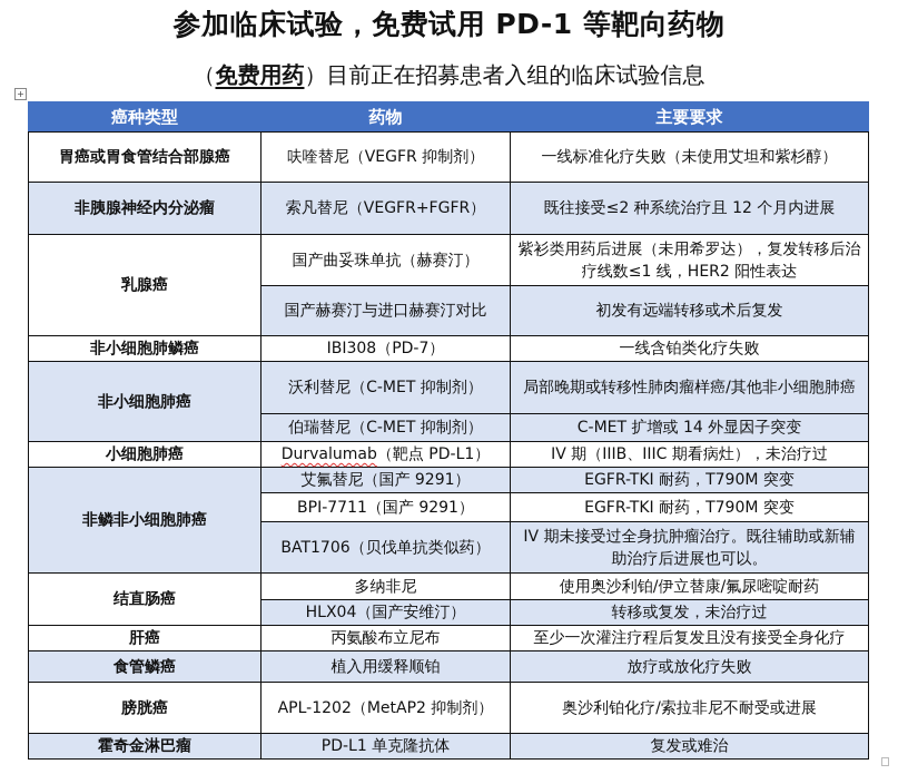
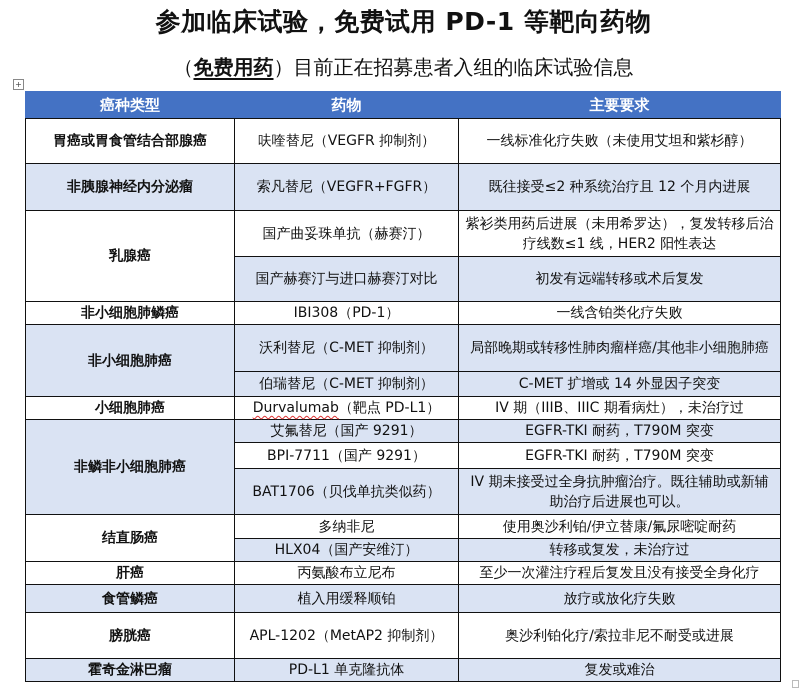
  参加临床试验，免费试用 PD-1 等靶向药物
  （免费用药）目前正在招募患者入组的临床试验信息
  +
  癌种类型	药物	主要要求
  胃癌或胃食管结合部腺癌	呋喹替尼（VEGFR 抑制剂）	一线标准化疗失败（未使用艾坦和紫杉醇）
  非胰腺神经内分泌瘤	索凡替尼（VEGFR+FGFR）	既往接受≤2 种系统治疗且 12 个月内进展
  乳腺癌	国产曲妥珠单抗（赫赛汀）	紫衫类用药后进展（未用希罗达），复发转移后治疗线数≤1 线，HER2 阳性表达
  国产赫赛汀与进口赫赛汀对比	初发有远端转移或术后复发
- 非小细胞肺鳞癌	IBI308（PD-7）	一线含铂类化疗失败
+ 非小细胞肺鳞癌	IBI308（PD-1）	一线含铂类化疗失败
  非小细胞肺癌	沃利替尼（C-MET 抑制剂）	局部晚期或转移性肺肉瘤样癌/其他非小细胞肺癌
  伯瑞替尼（C-MET 抑制剂）	C-MET 扩增或 14 外显因子突变
  小细胞肺癌	Durvalumab（靶点 PD-L1）	IV 期（IIIB、IIIC 期看病灶），未治疗过
  非鳞非小细胞肺癌	艾氟替尼（国产 9291）	EGFR-TKI 耐药，T790M 突变
  BPI-7711（国产 9291）	EGFR-TKI 耐药，T790M 突变
  BAT1706（贝伐单抗类似药）	IV 期未接受过全身抗肿瘤治疗。既往辅助或新辅助治疗后进展也可以。
  结直肠癌	多纳非尼	使用奥沙利铂/伊立替康/氟尿嘧啶耐药
  HLX04（国产安维汀）	转移或复发，未治疗过
  肝癌	丙氨酸布立尼布	至少一次灌注疗程后复发且没有接受全身化疗
  食管鳞癌	植入用缓释顺铂	放疗或放化疗失败
  膀胱癌	APL-1202（MetAP2 抑制剂）	奥沙利铂化疗/索拉非尼不耐受或进展
  霍奇金淋巴瘤	PD-L1 单克隆抗体	复发或难治
